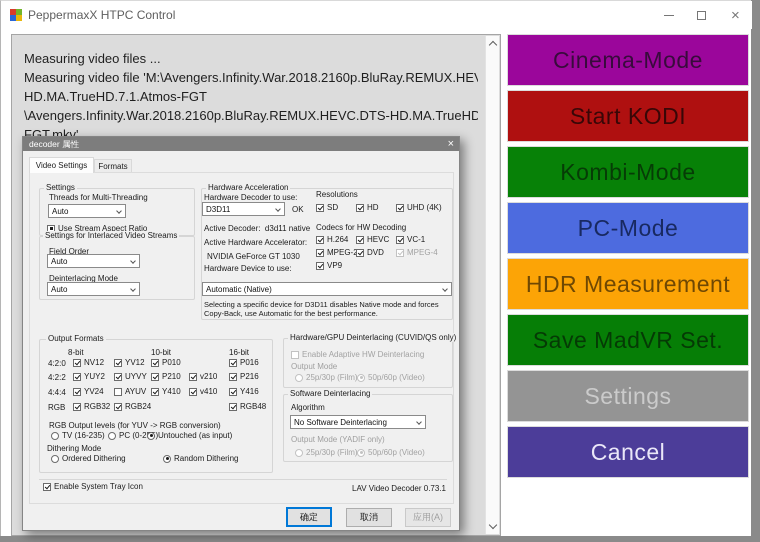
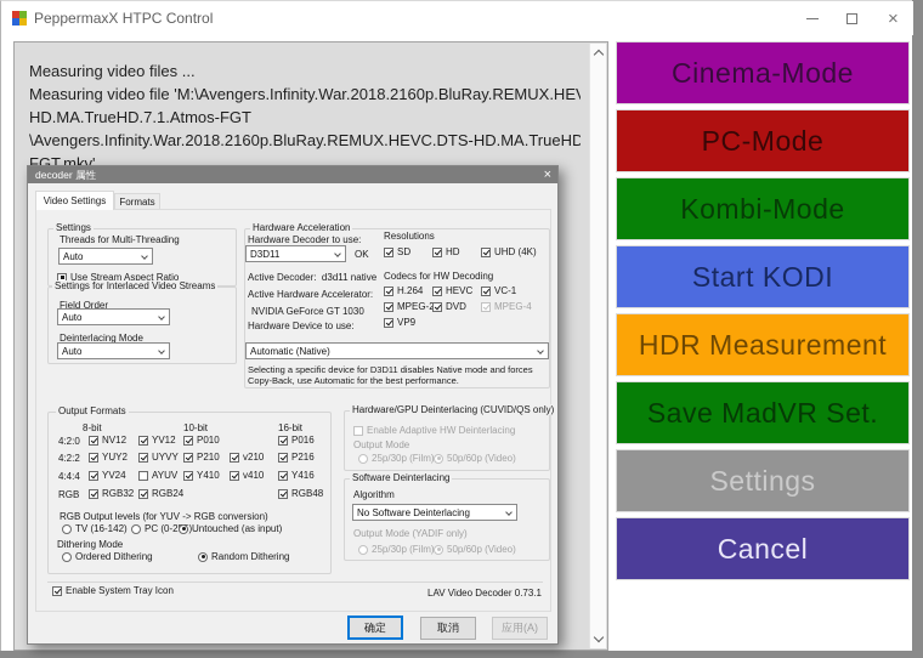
  PeppermaxX HTPC Control
  ×
  Measuring video files ...
  Measuring video file 'M:\Avengers.Infinity.War.2018.2160p.BluRay.REMUX.HE
  HD.MA.TrueHD.7.1.Atmos-FGT
  \Avengers.Infinity.War.2018.2160p.BluRay.REMUX.HEVC.DTS-HD.MA.TrueHD
  FGT.mkv' ...
  Cinema-Mode
- Start KODI
+ PC-Mode
  Kombi-Mode
- PC-Mode
+ Start KODI
  HDR Measurement
  Save MadVR Set.
  Settings
  Cancel
  decoder 属性
  ×
  Video Settings
  Formats
  Settings
  Threads for Multi-Threading
  Auto
  Use Stream Aspect Ratio
  Settings for Interlaced Video Streams
  Field Order
  Auto
  Deinterlacing Mode
  Auto
  Hardware Acceleration
  Hardware Decoder to use:
  D3D11
  OK
  Active Decoder: d3d11 native
  Active Hardware Accelerator:
  NVIDIA GeForce GT 1030
  Hardware Device to use:
  Automatic (Native)
  Selecting a specific device for D3D11 disables Native mode and forces
  Copy-Back, use Automatic for the best performance.
  Resolutions
  SD
  HD
  UHD (4K)
  Codecs for HW Decoding
  H.264
  HEVC
  VC-1
  MPEG-
  DVD
  MPEG-4
  VP9
  Output Formats
  8-bit
  10-bit
  16-bit
  4:2:0
  NV12
  YV12
  P010
  P016
  4:2:2
  YUY2
  UYVY
  P210
  v210
  P216
  4:4:4
  YV24
  AYUV
  Y410
  v410
  Y416
  RGB
  RGB32
  RGB24
  RGB48
  RGB Output levels (for YUV -> RGB conversion)
- TV (16-235)
+ TV (16-142)
  PC (0-2)
  Untouched (as input)
  Dithering Mode
  Ordered Dithering
  Random Dithering
  Hardware/GPU Deinterlacing (CUVID/QS only)
  Enable Adaptive HW Deinterlacing
  Output Mode
  25p/30p (Film
  50p/60p (Video)
  Software Deinterlacing
  Algorithm
  No Software Deinterlacing
  Output Mode (YADIF only)
  25p/30p (Film
  50p/60p (Video)
  Enable System Tray Icon
  LAV Video Decoder 0.73.1
  确定
  取消
  应用(A)
